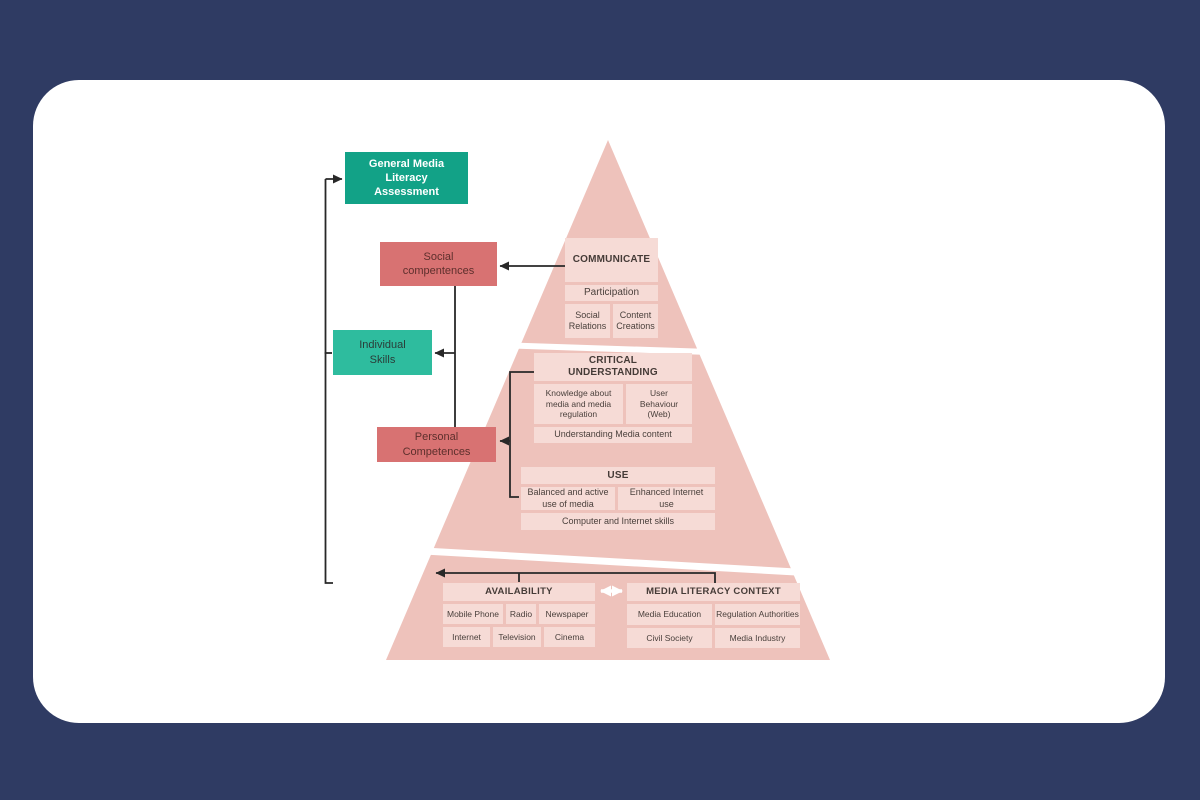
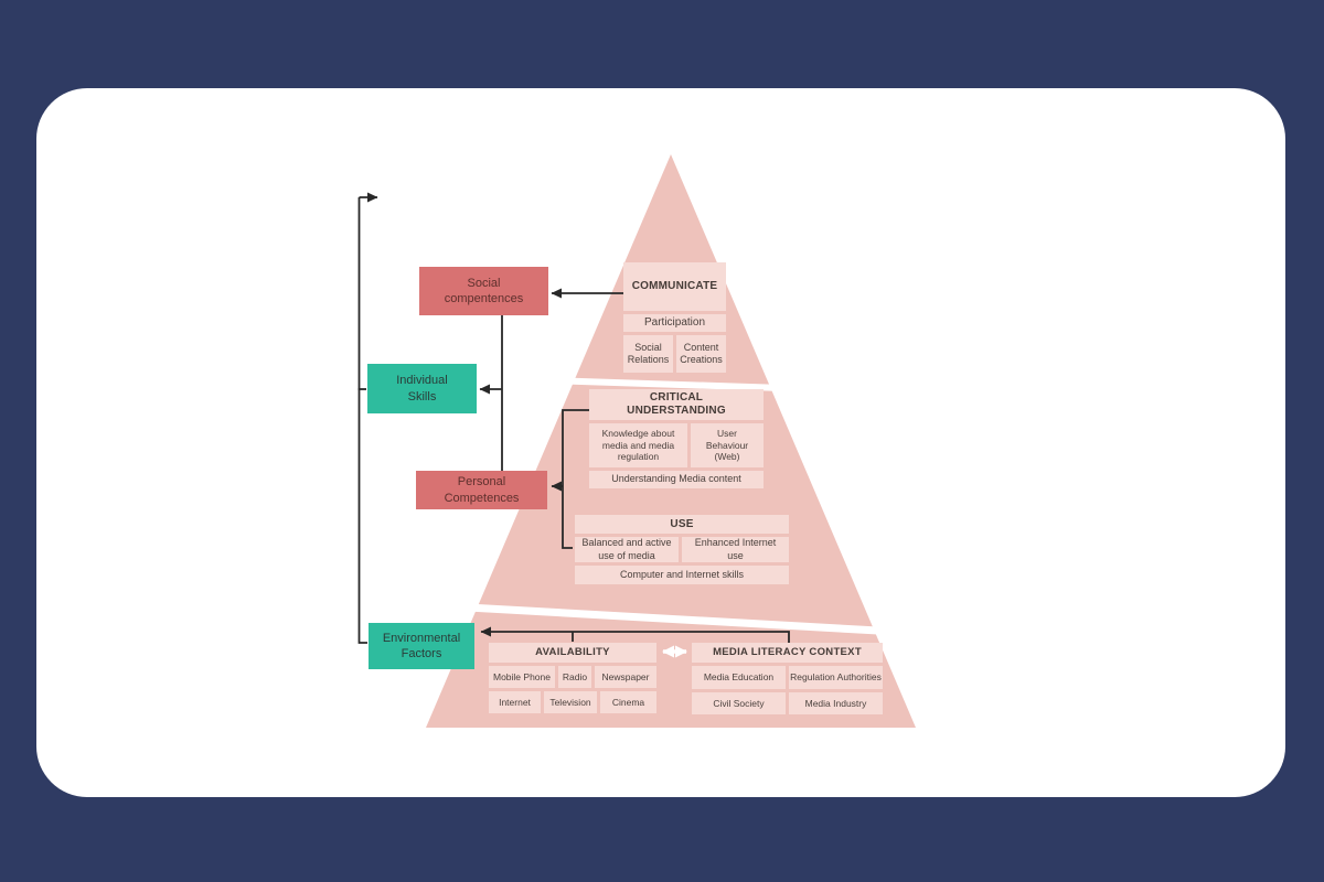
- General Media
- Literacy
- Assessment
  Social
  compentences
  Individual
  Skills
  Personal
  Competences
+ Environmental
+ Factors
  COMMUNICATE
  Participation
  Social
  Relations
  Content
  Creations
  CRITICAL
  UNDERSTANDING
  Knowledge about
  media and media
  regulation
  User
  Behaviour
  (Web)
  Understanding Media content
  USE
  Balanced and active
  use of media
  Enhanced Internet
  use
  Computer and Internet skills
  AVAILABILITY
  Mobile Phone
  Radio
  Newspaper
  Internet
  Television
  Cinema
  MEDIA LITERACY CONTEXT
  Media Education
  Regulation Authorities
  Civil Society
  Media Industry
